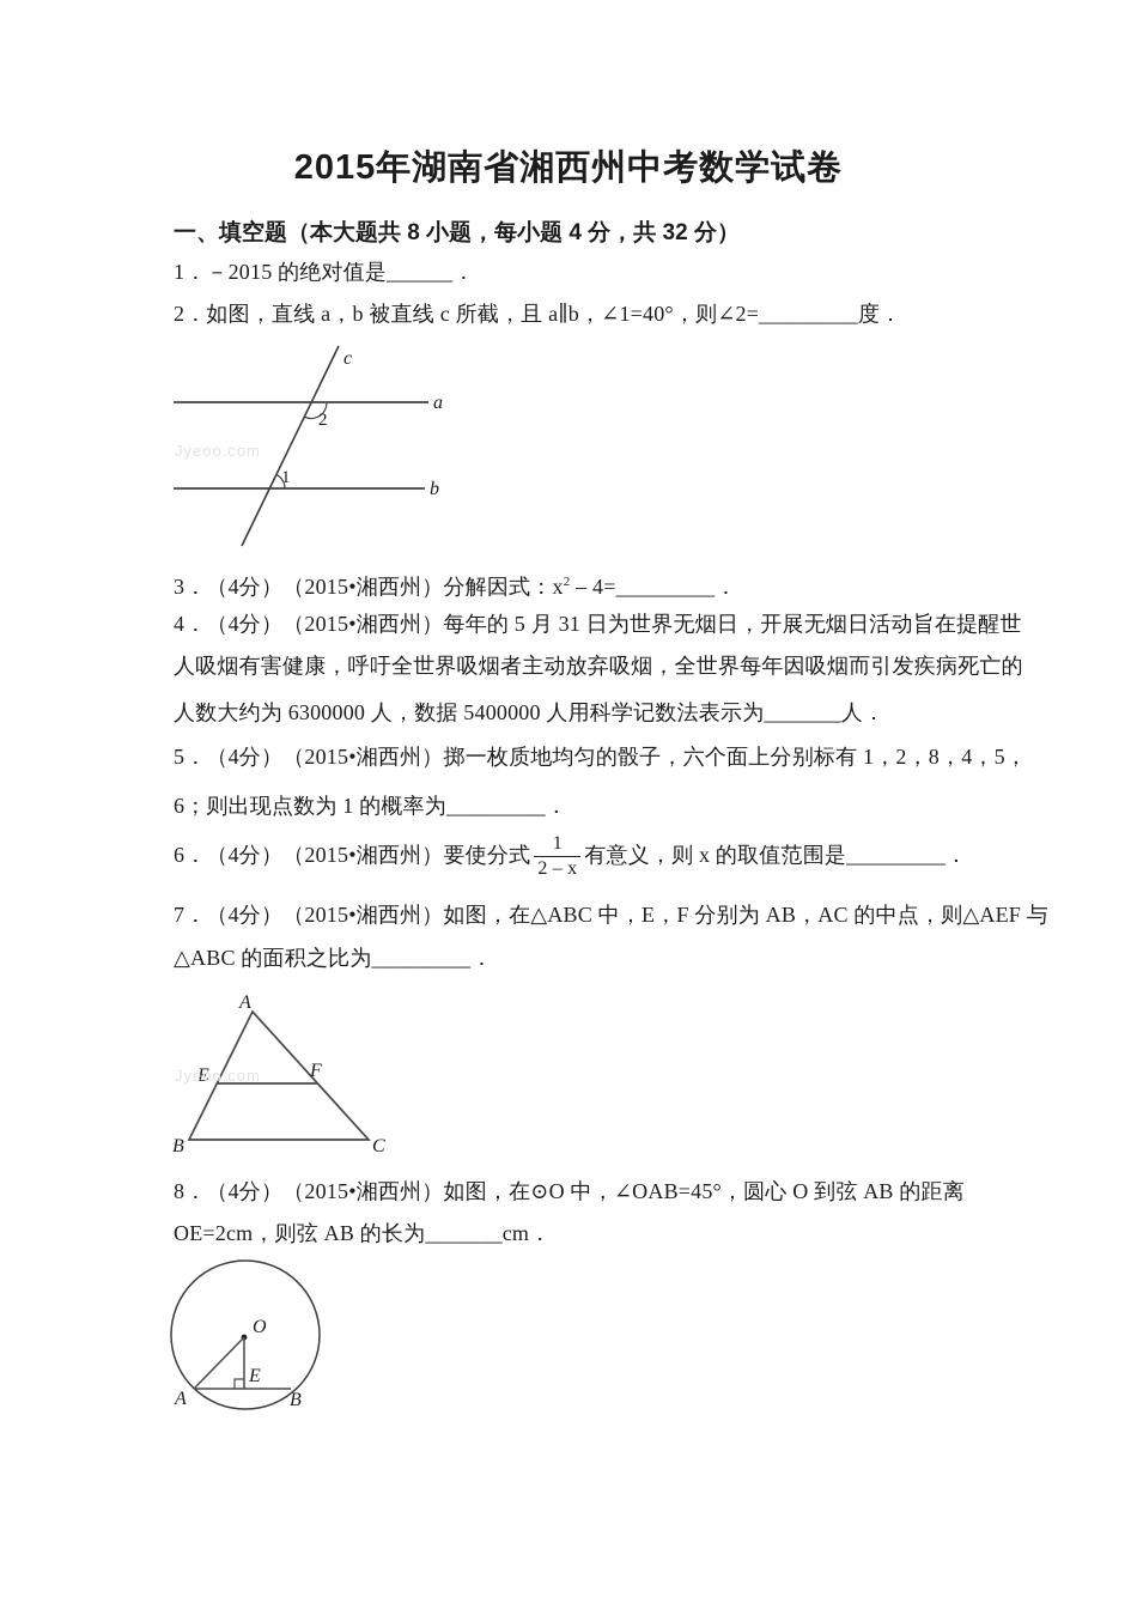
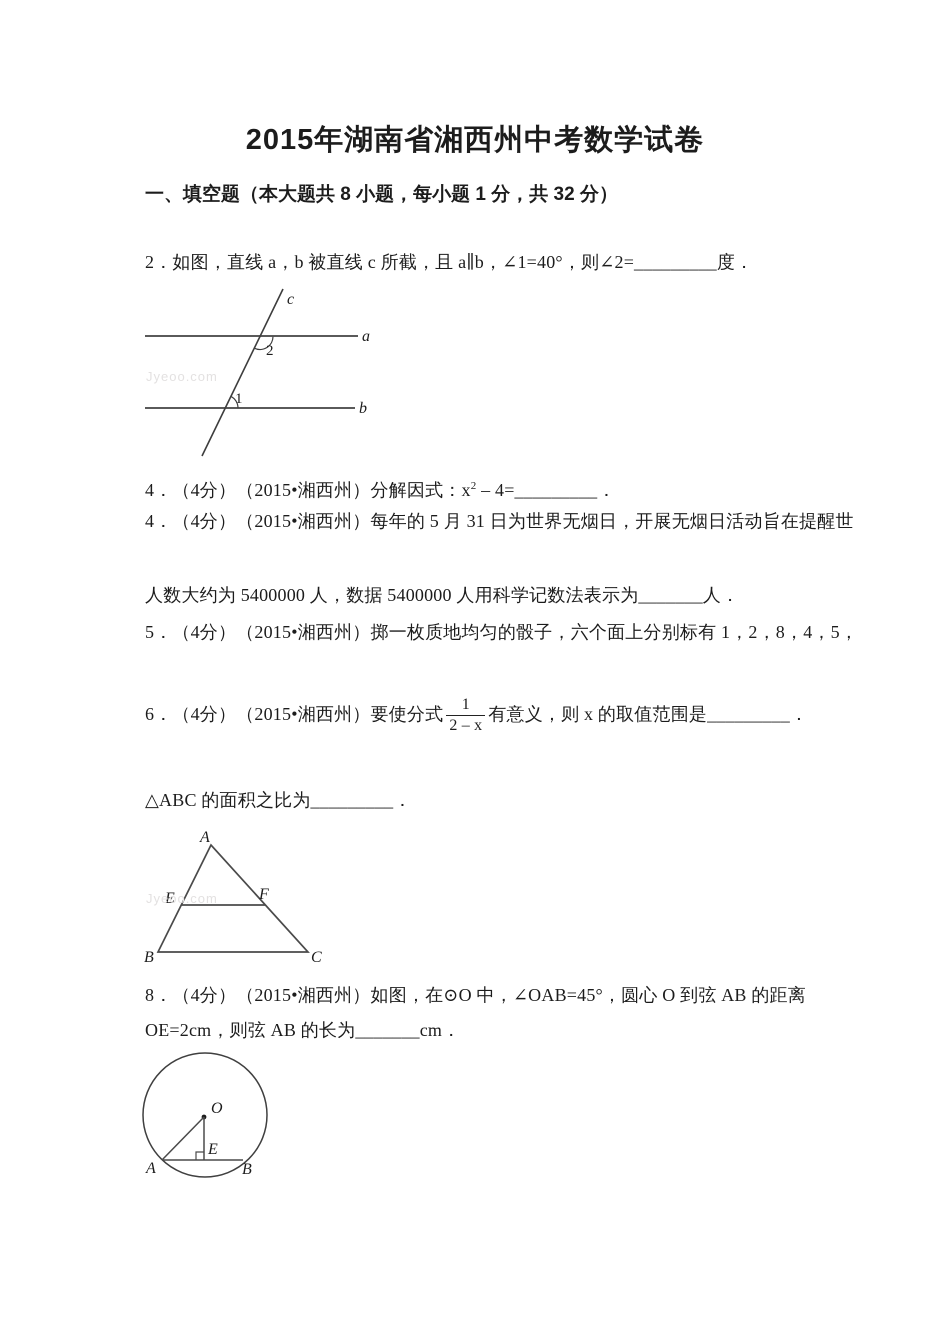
  2015年湖南省湘西州中考数学试卷
- 一、填空题（本大题共 8 小题，每小题 4 分，共 32 分）
+ 一、填空题（本大题共 8 小题，每小题 1 分，共 32 分）
- 1．－2015 的绝对值是______．
  2．如图，直线 a，b 被直线 c 所截，且 a∥b，∠1=40°，则∠2=_________度．
  c
  a
  b
  2
  1
  Jyeoo.com
- 3．（4分）（2015•湘西州）分解因式：x2 – 4=_________．
+ 4．（4分）（2015•湘西州）分解因式：x2 – 4=_________．
  4．（4分）（2015•湘西州）每年的 5 月 31 日为世界无烟日，开展无烟日活动旨在提醒世
- 人吸烟有害健康，呼吁全世界吸烟者主动放弃吸烟，全世界每年因吸烟而引发疾病死亡的
- 人数大约为 6300000 人，数据 5400000 人用科学记数法表示为_______人．
+ 人数大约为 5400000 人，数据 5400000 人用科学记数法表示为_______人．
  5．（4分）（2015•湘西州）掷一枚质地均匀的骰子，六个面上分别标有 1，2，8，4，5，
- 6；则出现点数为 1 的概率为_________．
  6．（4分）（2015•湘西州）要使分式
  1
  2 – x
  有意义，则 x 的取值范围是_________．
- 7．（4分）（2015•湘西州）如图，在△ABC 中，E，F 分别为 AB，AC 的中点，则△AEF 与
  △ABC 的面积之比为_________．
  A
  B
  C
  E
  F
  Jyeoo.com
  8．（4分）（2015•湘西州）如图，在⊙O 中，∠OAB=45°，圆心 O 到弦 AB 的距离
  OE=2cm，则弦 AB 的长为_______cm．
  O
  E
  A
  B
